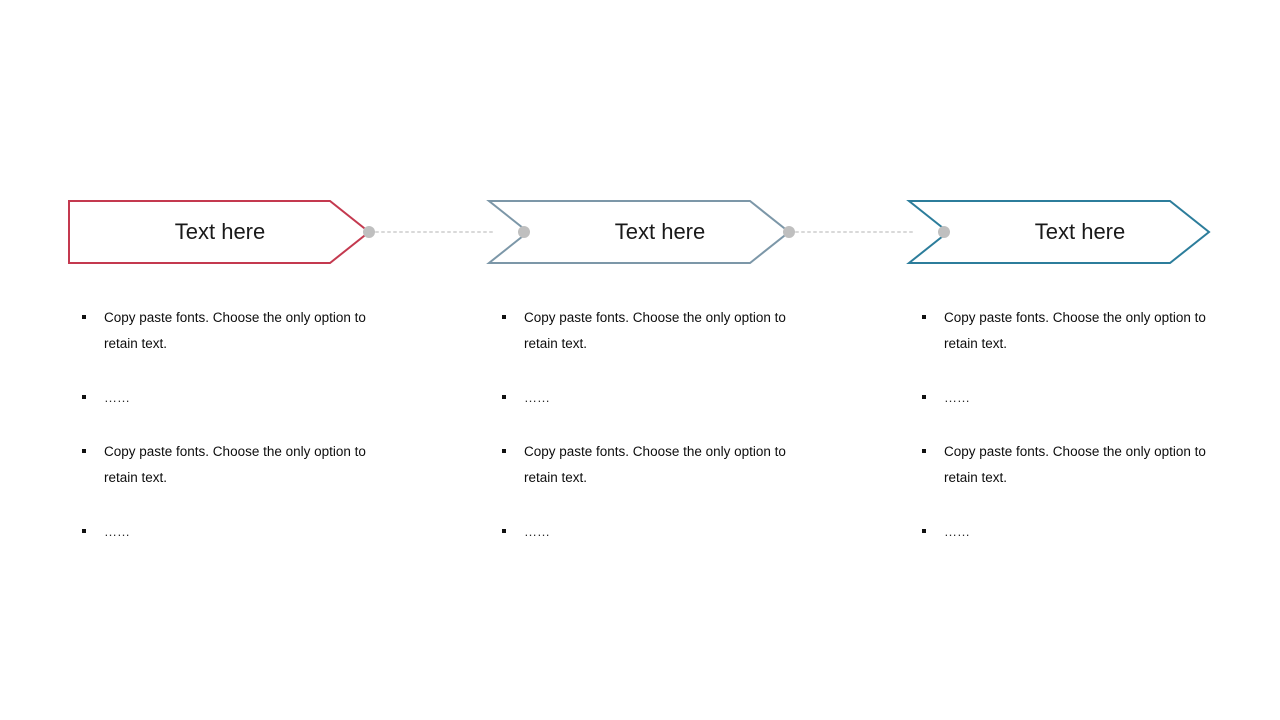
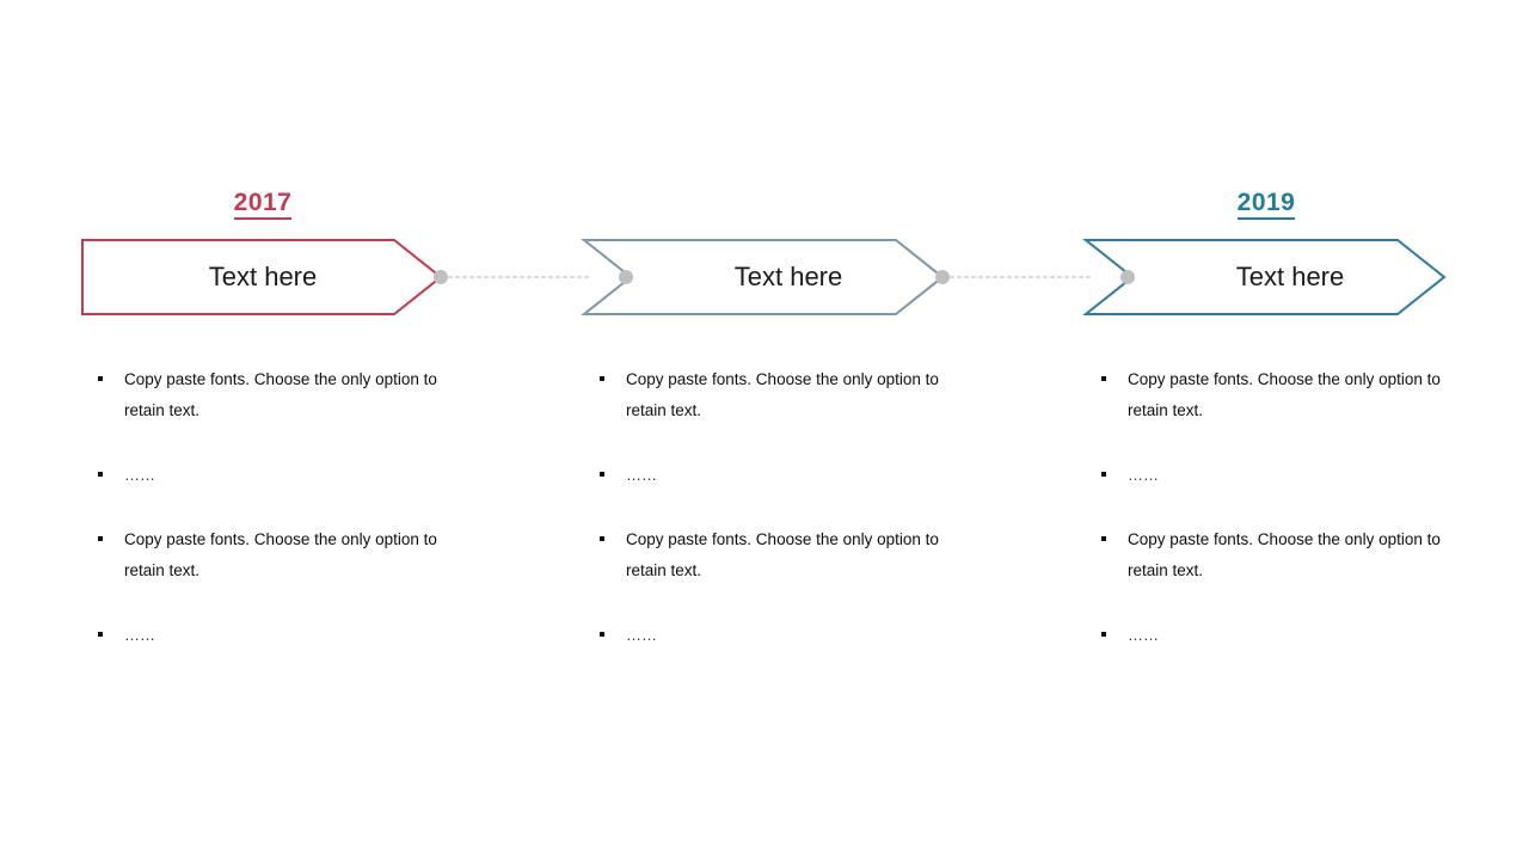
+ 2017
+ 2019
  Text here
  Text here
  Text here
  Copy paste fonts. Choose the only option to retain text.
  ……
  Copy paste fonts. Choose the only option to retain text.
  ……
  Copy paste fonts. Choose the only option to retain text.
  ……
  Copy paste fonts. Choose the only option to retain text.
  ……
  Copy paste fonts. Choose the only option to retain text.
  ……
  Copy paste fonts. Choose the only option to retain text.
  ……
